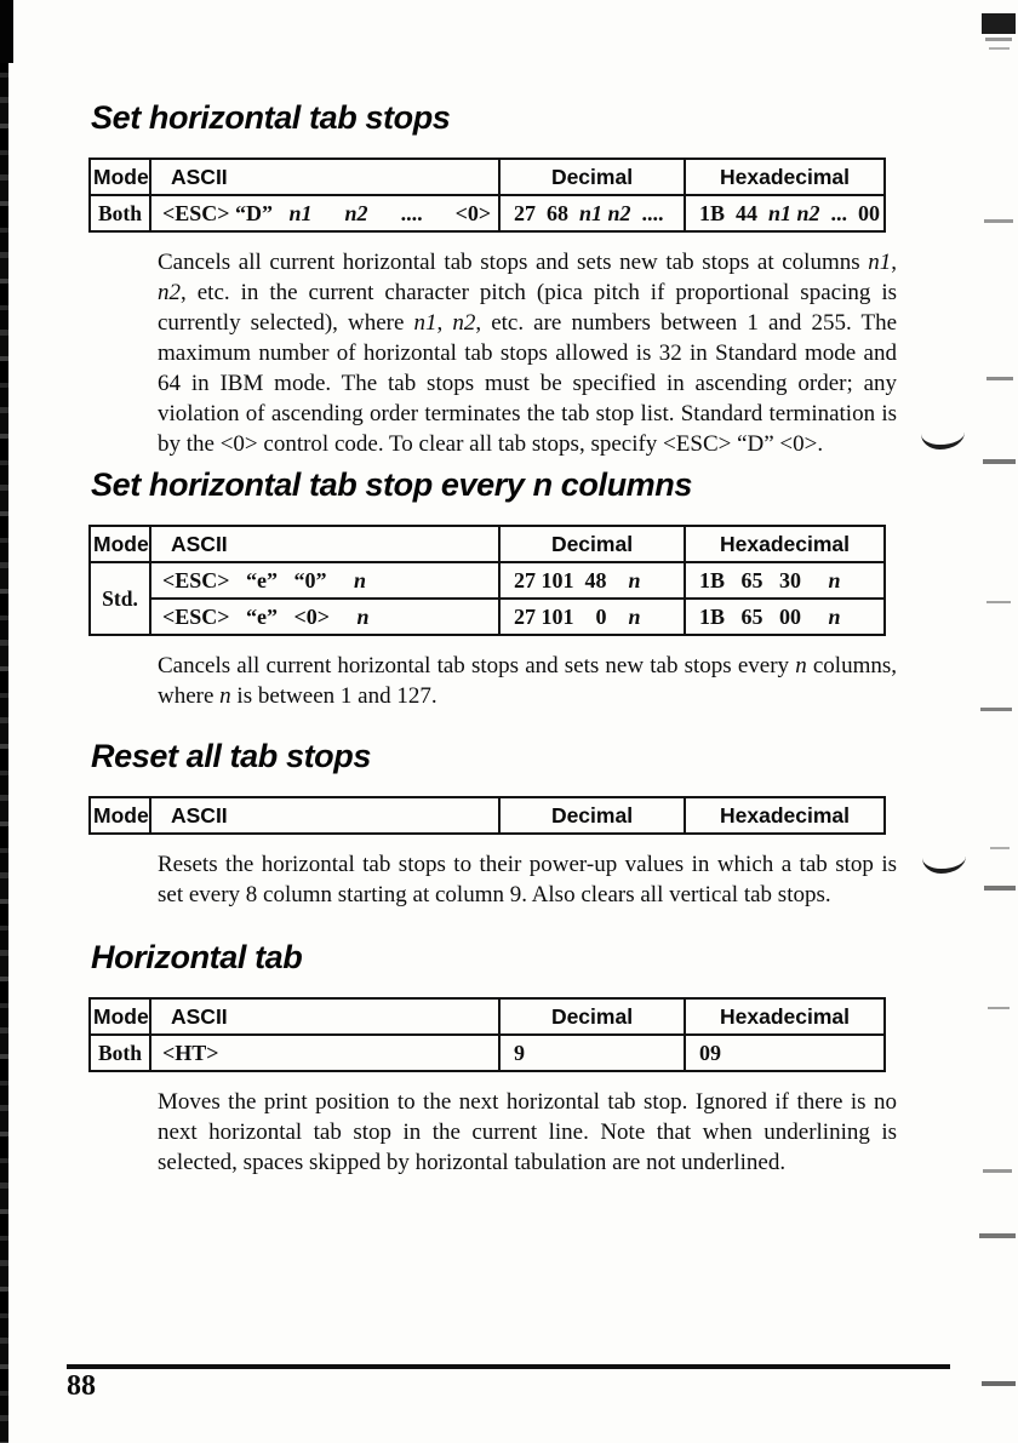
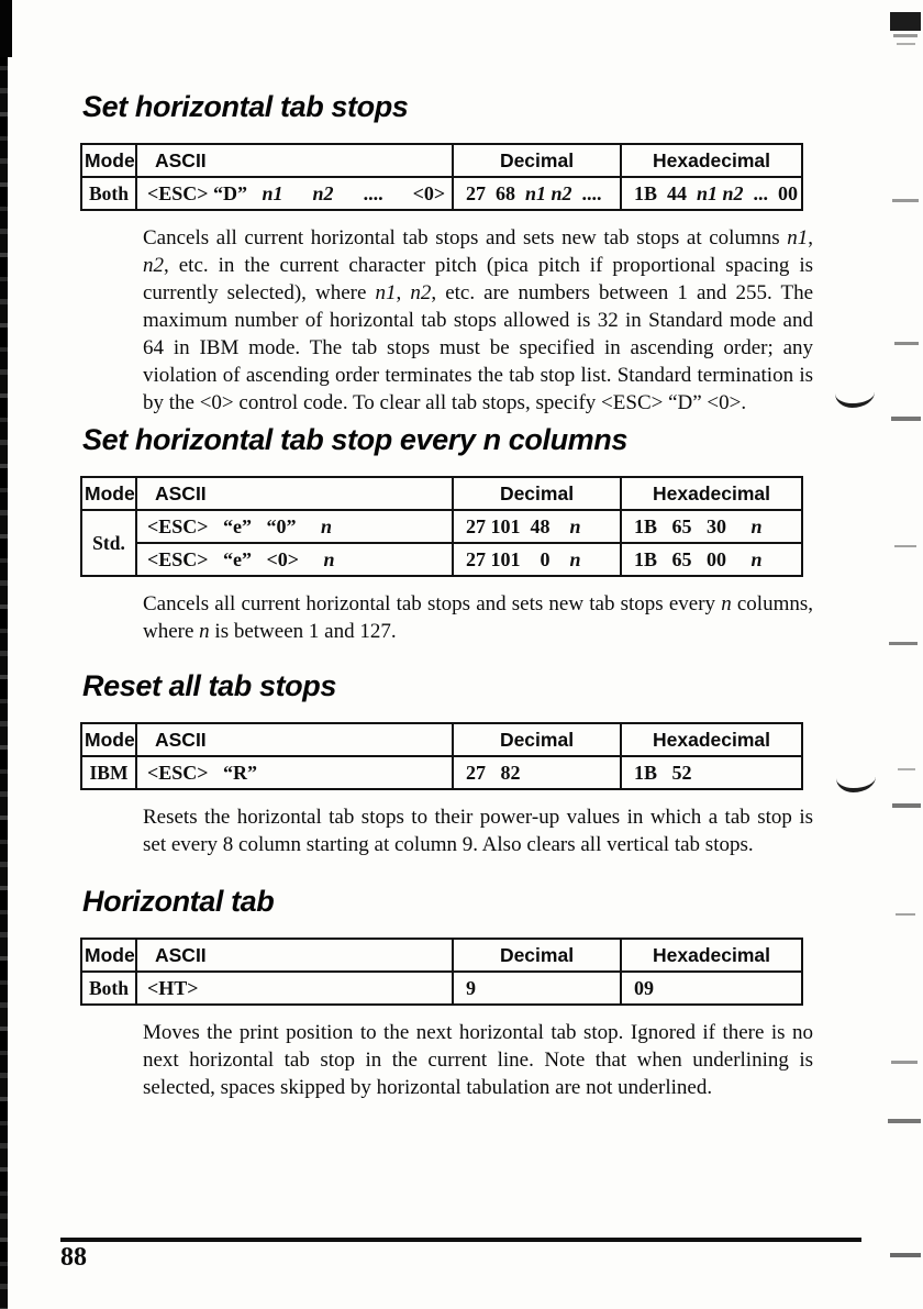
  Set horizontal tab stops
  Mode	ASCII	Decimal	Hexadecimal
  Both	<ESC> “D” n1 n2 .... <0>	27 68 n1 n2 ....	1B 44 n1 n2 ... 00
  Cancels all current horizontal tab stops and sets new tab stops at columns n1, n2, etc. in the current character pitch (pica pitch if proportional spacing is currently selected), where n1, n2, etc. are numbers between 1 and 255. The maximum number of horizontal tab stops allowed is 32 in Standard mode and 64 in IBM mode. The tab stops must be specified in ascending order; any violation of ascending order terminates the tab stop list. Standard termination is by the <0> control code. To clear all tab stops, specify <ESC> “D” <0>.
  Set horizontal tab stop every n columns
  Mode	ASCII	Decimal	Hexadecimal
  Std.	<ESC> “e” “0” n	27 101 48 n	1B 65 30 n
  <ESC> “e” <0> n	27 101 0 n	1B 65 00 n
  Cancels all current horizontal tab stops and sets new tab stops every n columns, where n is between 1 and 127.
  Reset all tab stops
  Mode	ASCII	Decimal	Hexadecimal
+ IBM	<ESC> “R”	27 82	1B 52
  Resets the horizontal tab stops to their power-up values in which a tab stop is set every 8 column starting at column 9. Also clears all vertical tab stops.
  Horizontal tab
  Mode	ASCII	Decimal	Hexadecimal
  Both	<HT>	9	09
  Moves the print position to the next horizontal tab stop. Ignored if there is no next horizontal tab stop in the current line. Note that when underlining is selected, spaces skipped by horizontal tabulation are not underlined.
  88
